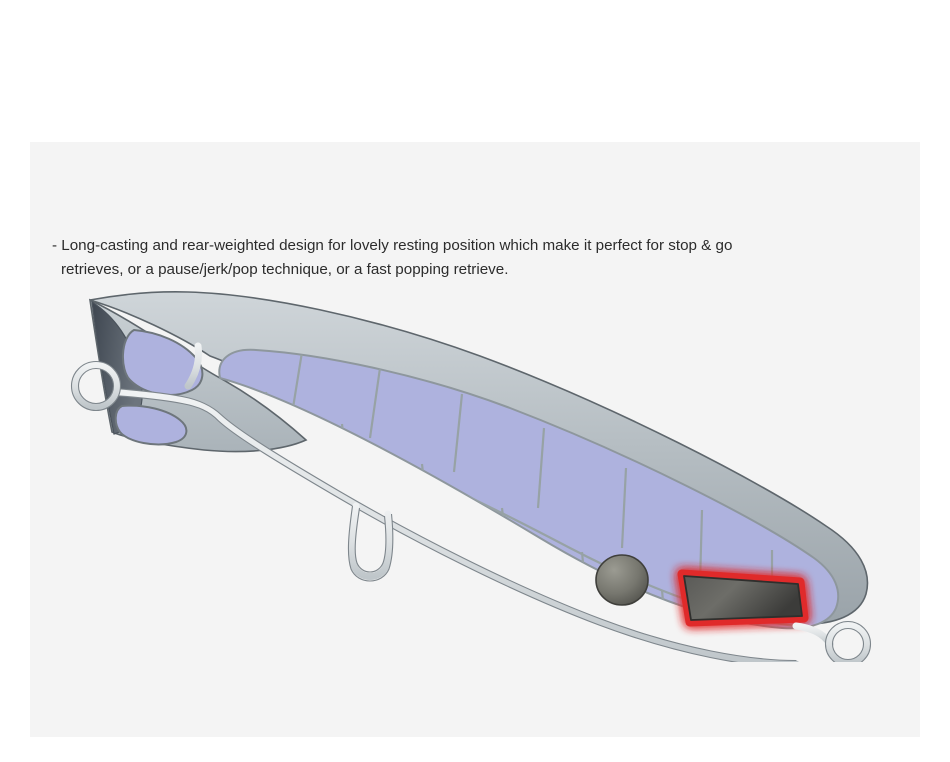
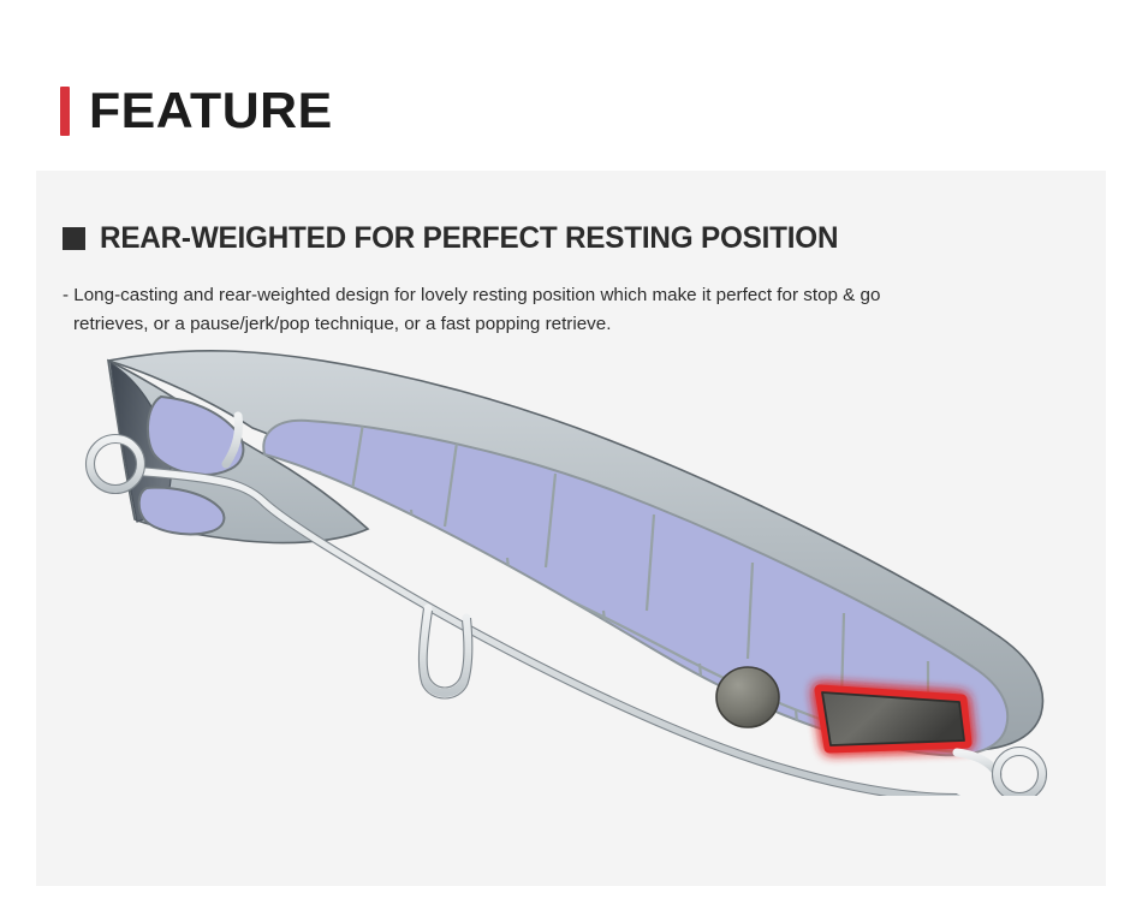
+ FEATURE
+ REAR-WEIGHTED FOR PERFECT RESTING POSITION
  - Long-casting and rear-weighted design for lovely resting position which make it perfect for stop & go
  retrieves, or a pause/jerk/pop technique, or a fast popping retrieve.
